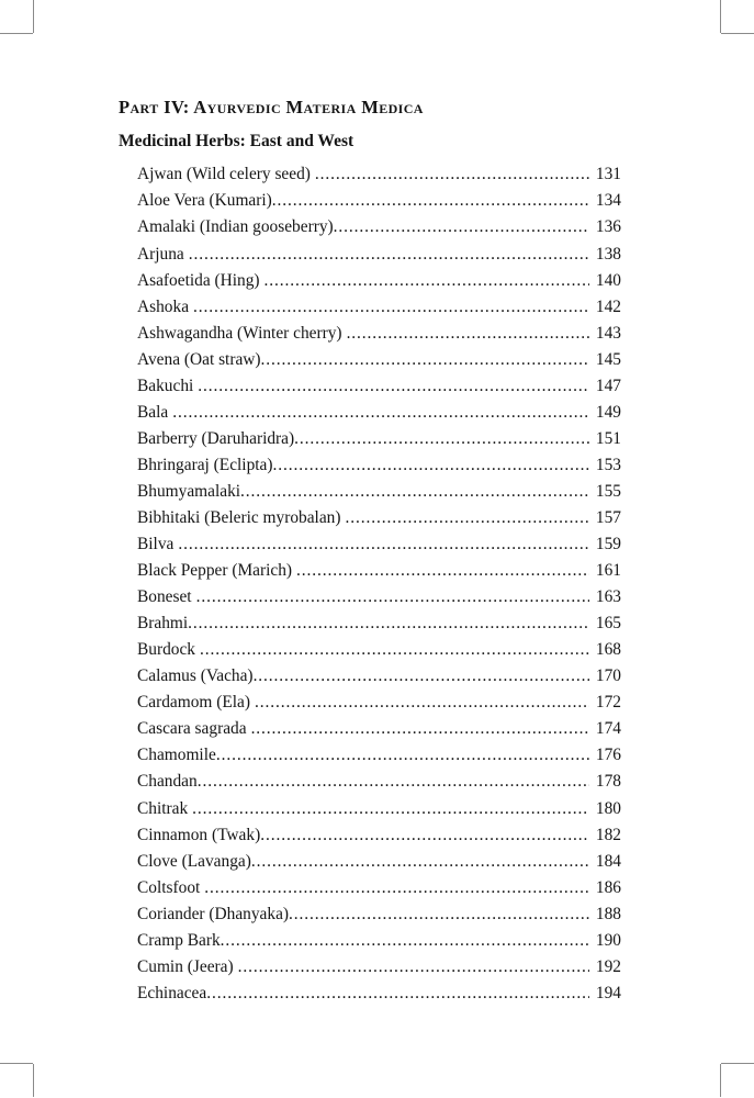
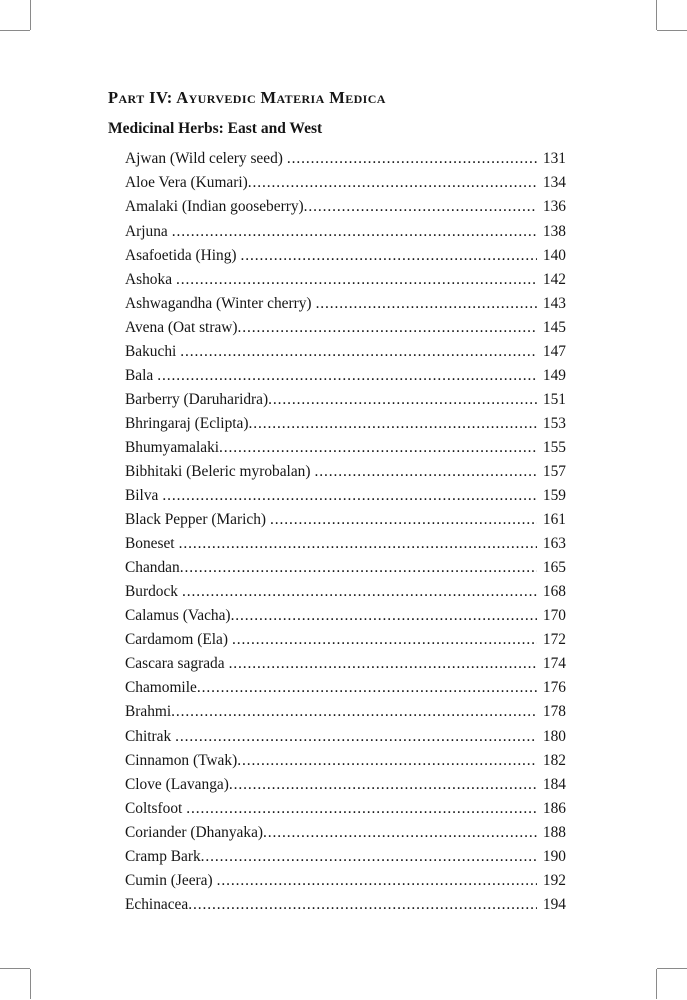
  Part IV: Ayurvedic Materia Medica
  Medicinal Herbs: East and West
  Ajwan (Wild celery seed)
  131
  Aloe Vera (Kumari)
  134
  Amalaki (Indian gooseberry)
  136
  Arjuna
  138
  Asafoetida (Hing)
  140
  Ashoka
  142
  Ashwagandha (Winter cherry)
  143
  Avena (Oat straw)
  145
  Bakuchi
  147
  Bala
  149
  Barberry (Daruharidra)
  151
  Bhringaraj (Eclipta)
  153
  Bhumyamalaki
  155
  Bibhitaki (Beleric myrobalan)
  157
  Bilva
  159
  Black Pepper (Marich)
  161
  Boneset
  163
- Brahmi
+ Chandan
  165
  Burdock
  168
  Calamus (Vacha)
  170
  Cardamom (Ela)
  172
  Cascara sagrada
  174
  Chamomile
  176
- Chandan
+ Brahmi
  178
  Chitrak
  180
  Cinnamon (Twak)
  182
  Clove (Lavanga)
  184
  Coltsfoot
  186
  Coriander (Dhanyaka)
  188
  Cramp Bark
  190
  Cumin (Jeera)
  192
  Echinacea
  194
